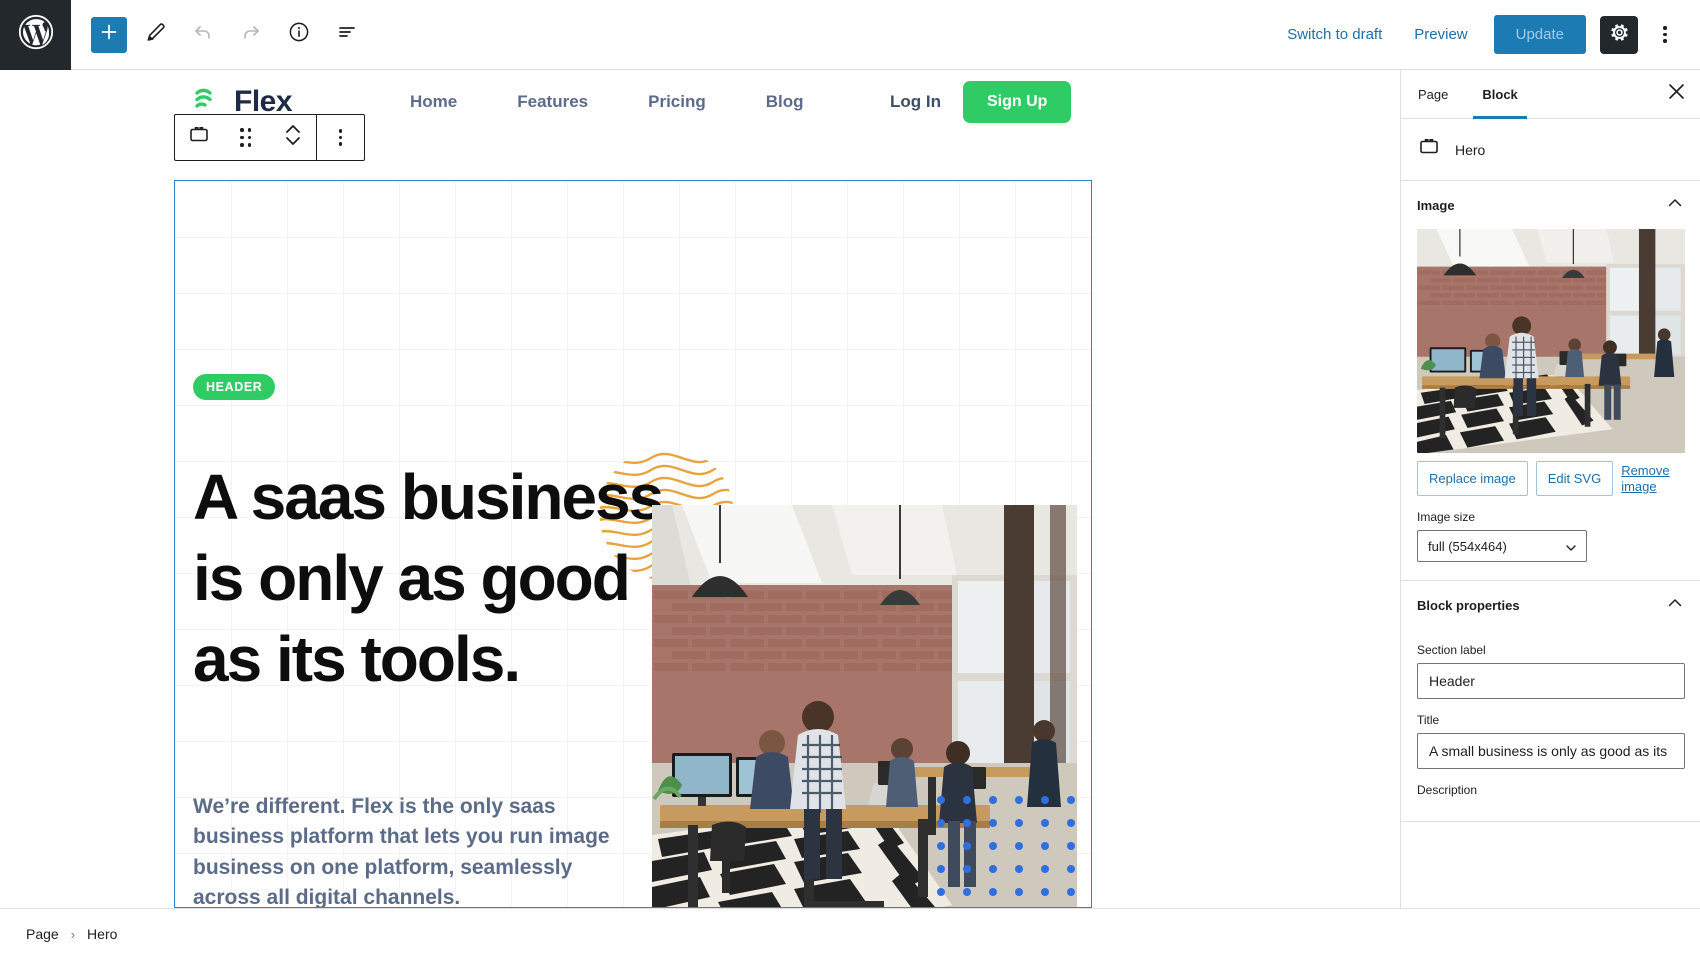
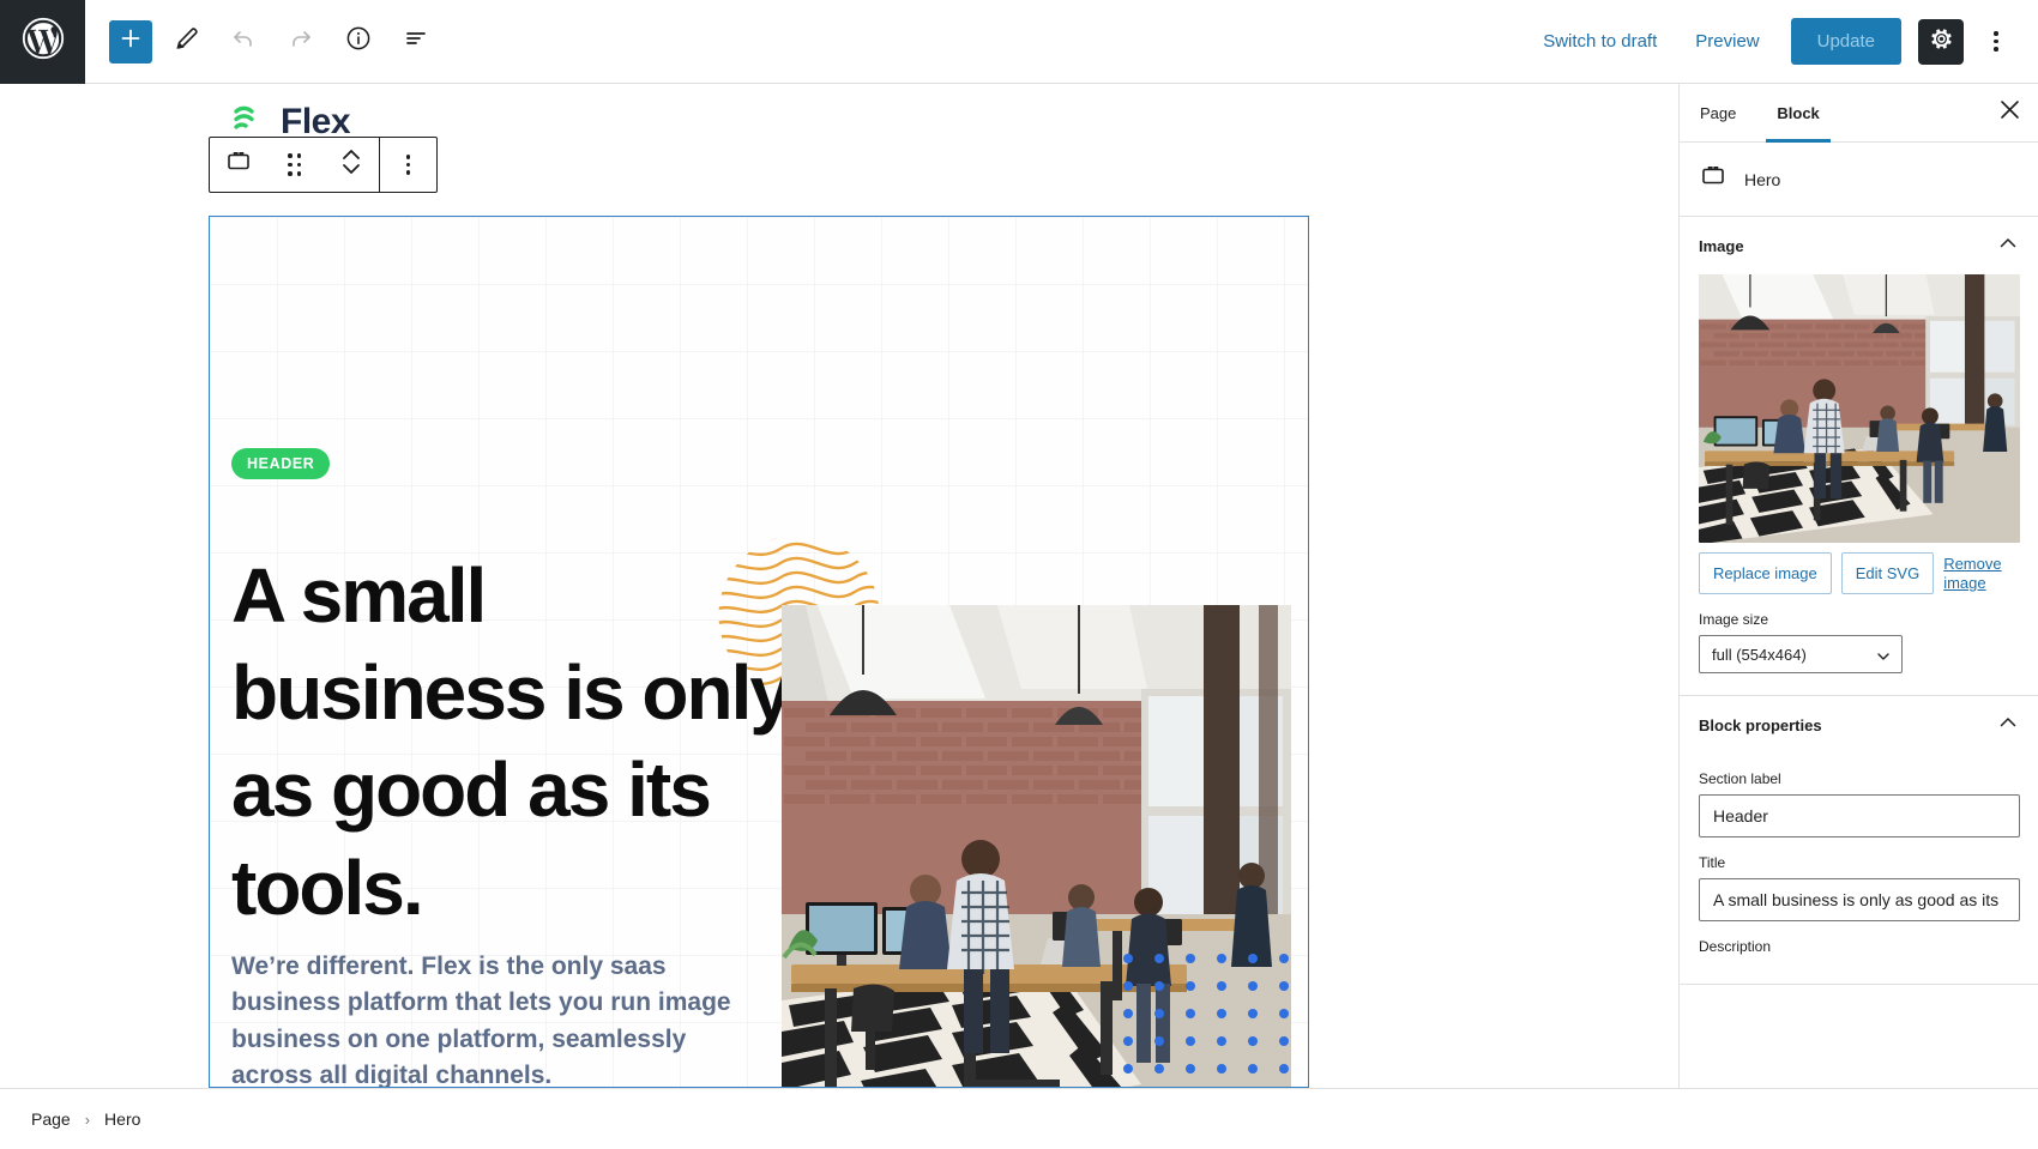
  Switch to draft
  Preview
  Update
  Flex
- Home
- Features
- Pricing
- Blog
- Log In
- Sign Up
  HEADER
- A saas business is only as good as its tools.
+ A small business is only as good as its tools.
  We’re different. Flex is the only saas business platform that lets you run image business on one platform, seamlessly across all digital channels.
  Page
  Block
  Hero
  Image
  Replace image
  Edit SVG
  Remove image
  Image size
  full (554x464)
  Block properties
  Section label
  Header
  Title
  A small business is only as good as its
  Description
  Page
  ›
  Hero
